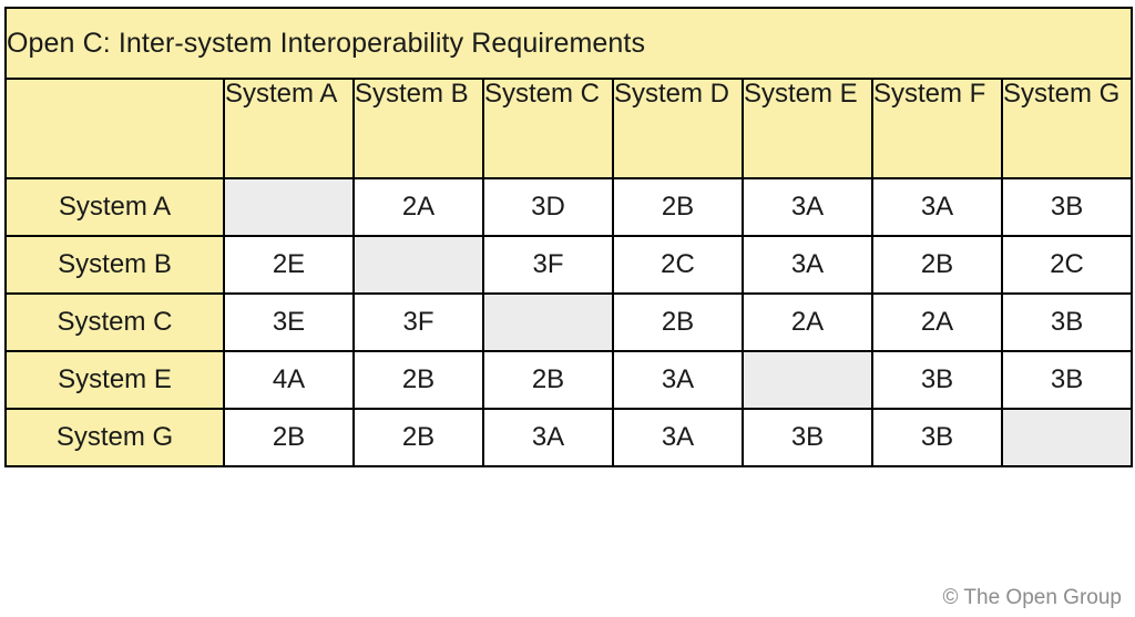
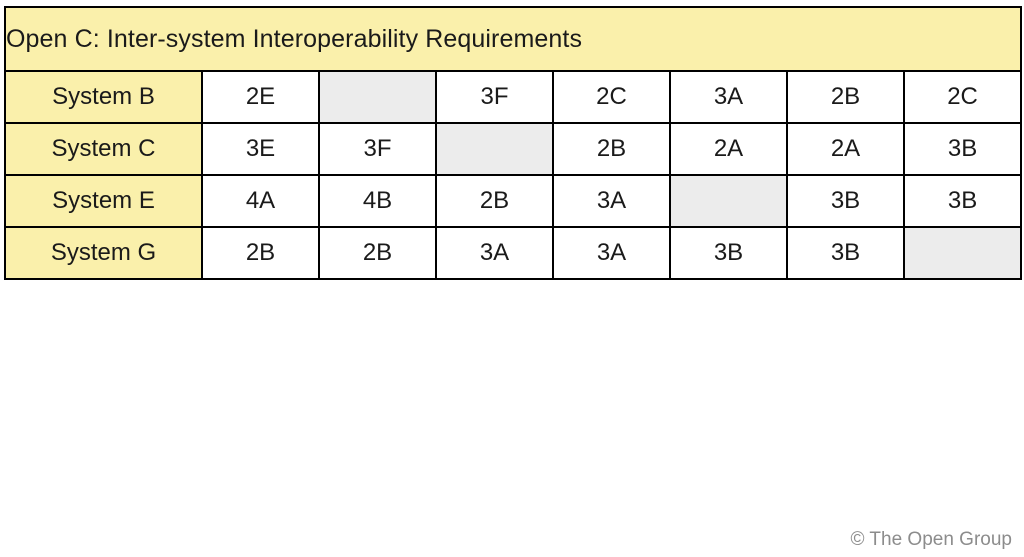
  Open C: Inter-system Interoperability Requirements
- 	System A	System B	System C	System D	System E	System F	System G
- System A		2A	3D	2B	3A	3A	3B
  System B	2E		3F	2C	3A	2B	2C
  System C	3E	3F		2B	2A	2A	3B
- System E	4A	2B	2B	3A		3B	3B
+ System E	4A	4B	2B	3A		3B	3B
  System G	2B	2B	3A	3A	3B	3B
  © The Open Group
